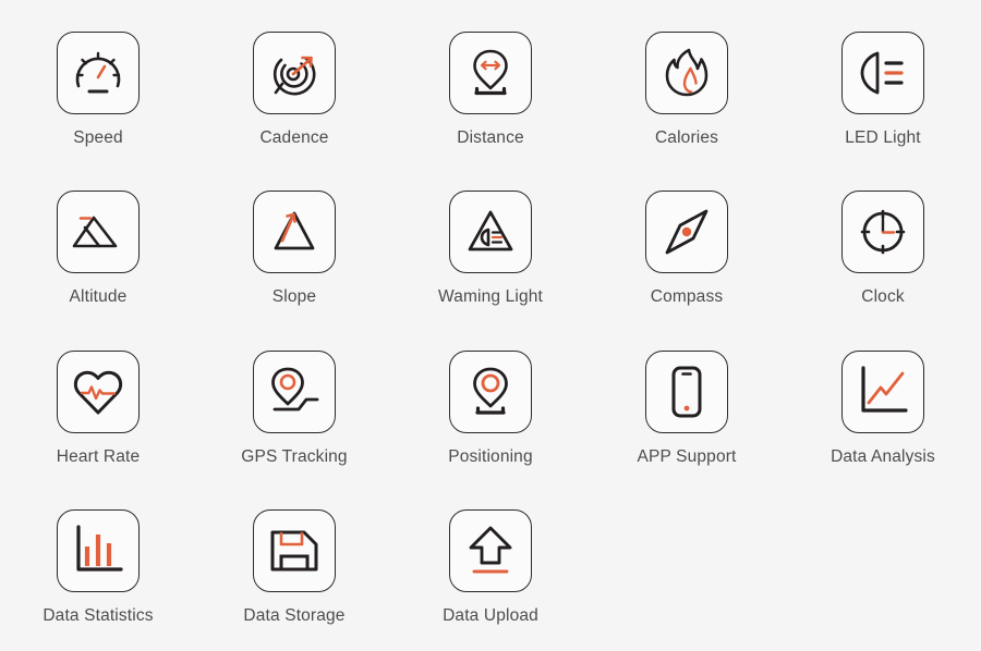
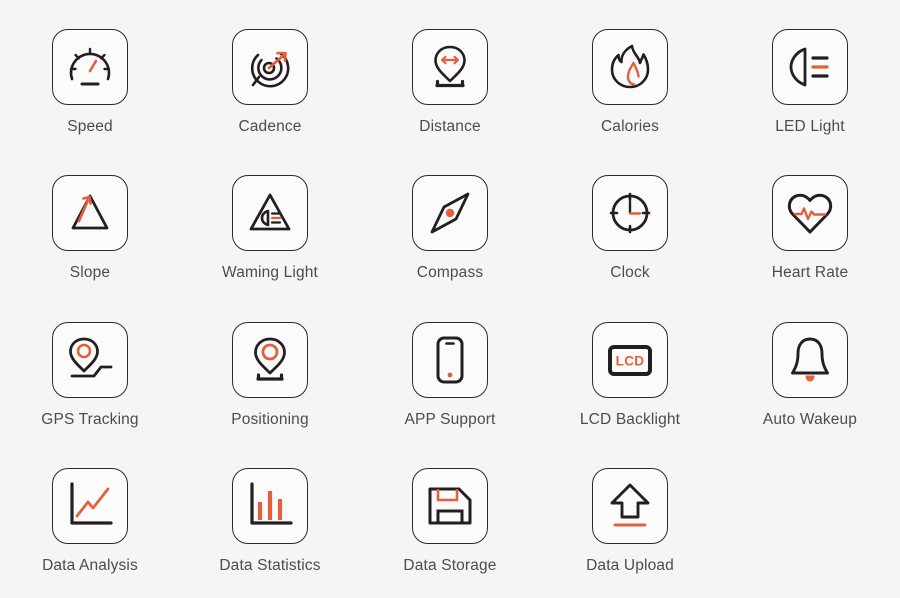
  Speed
  Cadence
  Distance
  Calories
  LED Light
- Altitude
  Slope
  Waming Light
  Compass
  Clock
  Heart Rate
  GPS Tracking
  Positioning
  APP Support
+ LCD
+ LCD Backlight
+ Auto Wakeup
  Data Analysis
  Data Statistics
  Data Storage
  Data Upload
